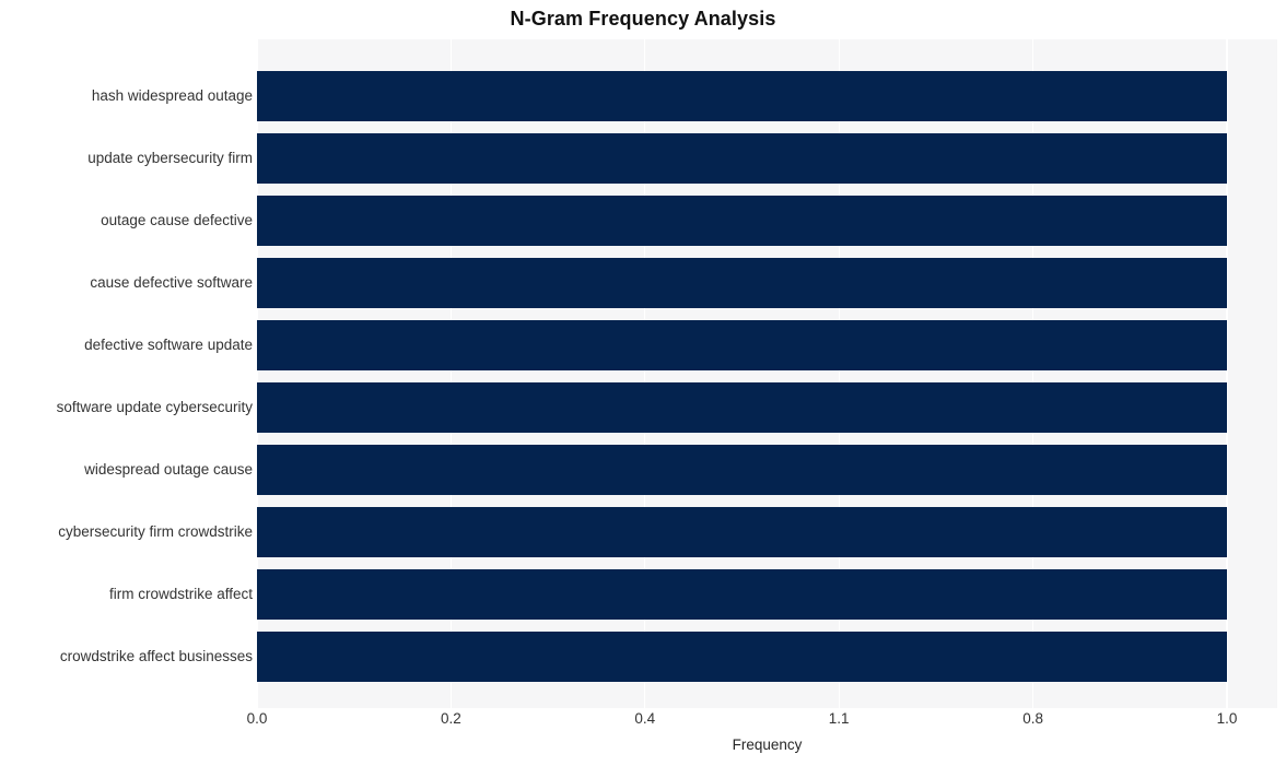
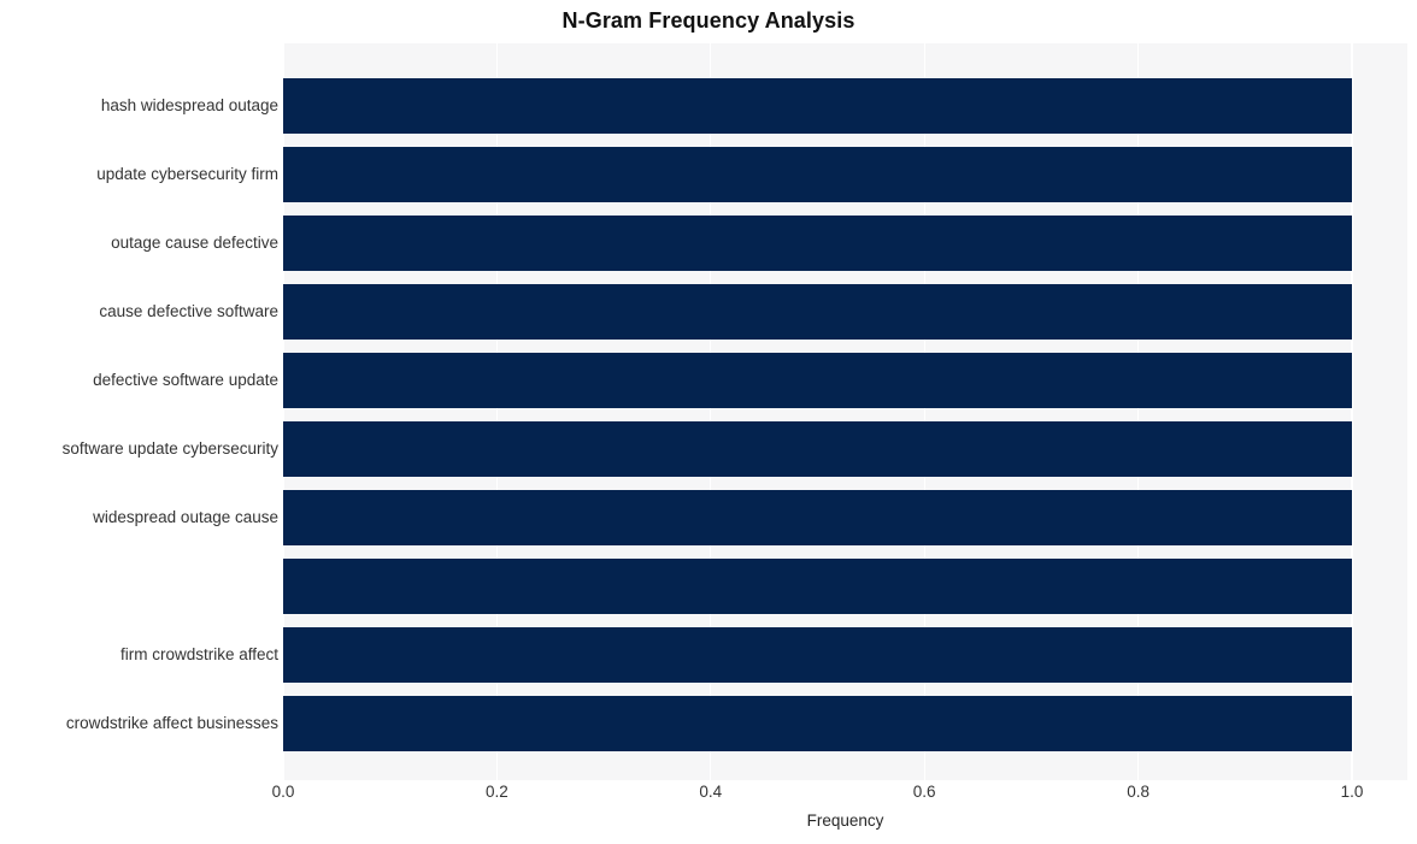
  N-Gram Frequency Analysis
  hash widespread outage
  update cybersecurity firm
  outage cause defective
  cause defective software
  defective software update
  software update cybersecurity
  widespread outage cause
- cybersecurity firm crowdstrike
  firm crowdstrike affect
  crowdstrike affect businesses
  0.0
  0.2
  0.4
- 1.1
+ 0.6
  0.8
  1.0
  Frequency
